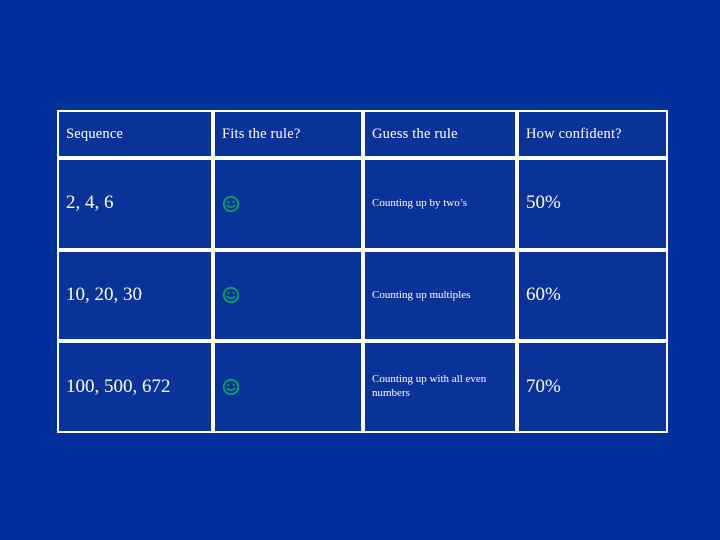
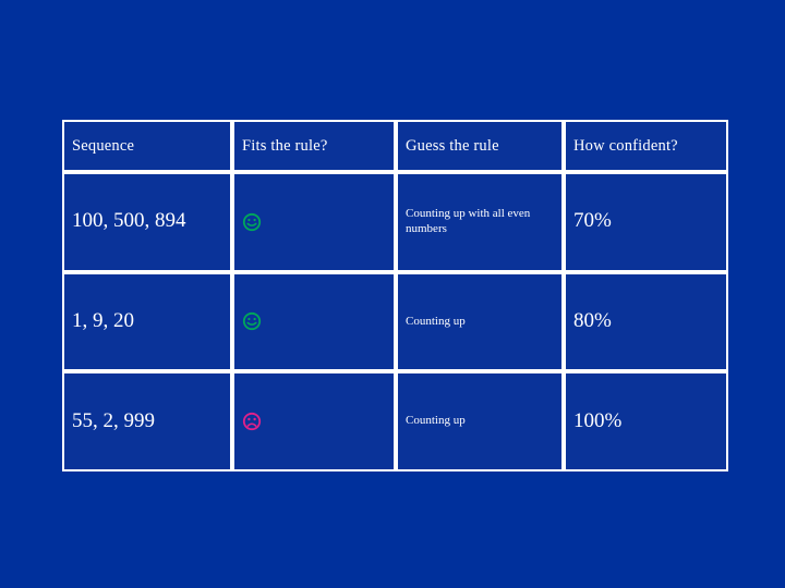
  Sequence	Fits the rule?	Guess the rule	How confident?
- 2, 4, 6		Counting up by two’s	50%
- 10, 20, 30		Counting up multiples	60%
- 100, 500, 672		Counting up with all even numbers	70%
+ 100, 500, 894		Counting up with all even numbers	70%
+ 1, 9, 20		Counting up	80%
+ 55, 2, 999		Counting up	100%
